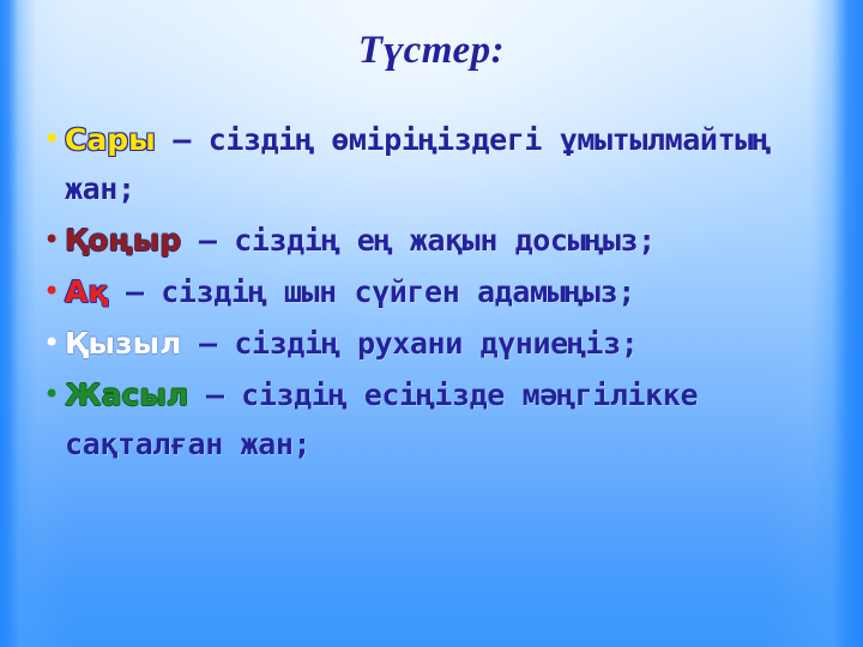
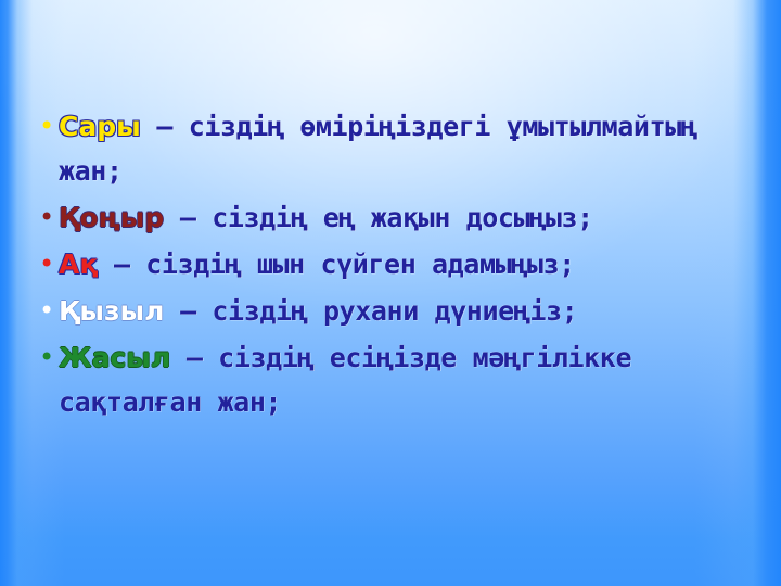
- Түстер:
  •
  Сары – сіздің өміріңіздегі ұмытылмайтың жан;
  •
  Қоңыр – сіздің ең жақын досыңыз;
  •
  Ақ – сіздің шын сүйген адамыңыз;
  •
  Қызыл – сіздің рухани дүниеңіз;
  •
  Жасыл – сіздің есіңізде мәңгілікке сақталған жан;
